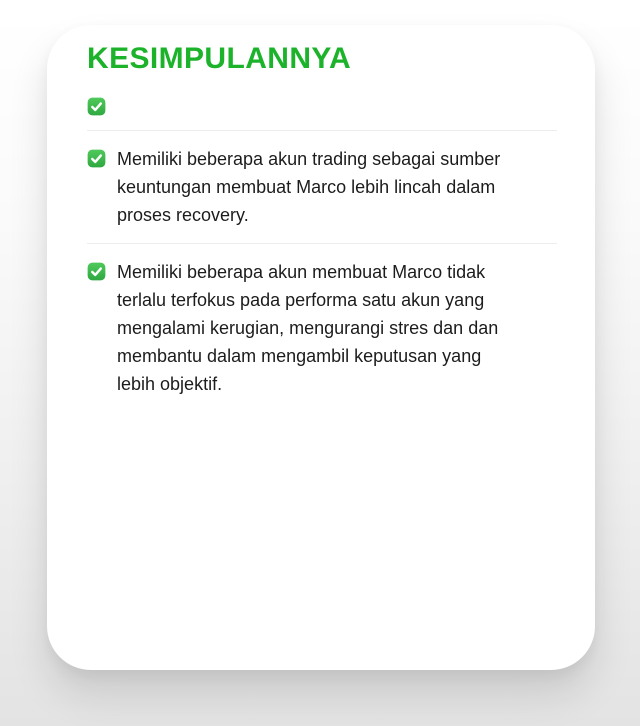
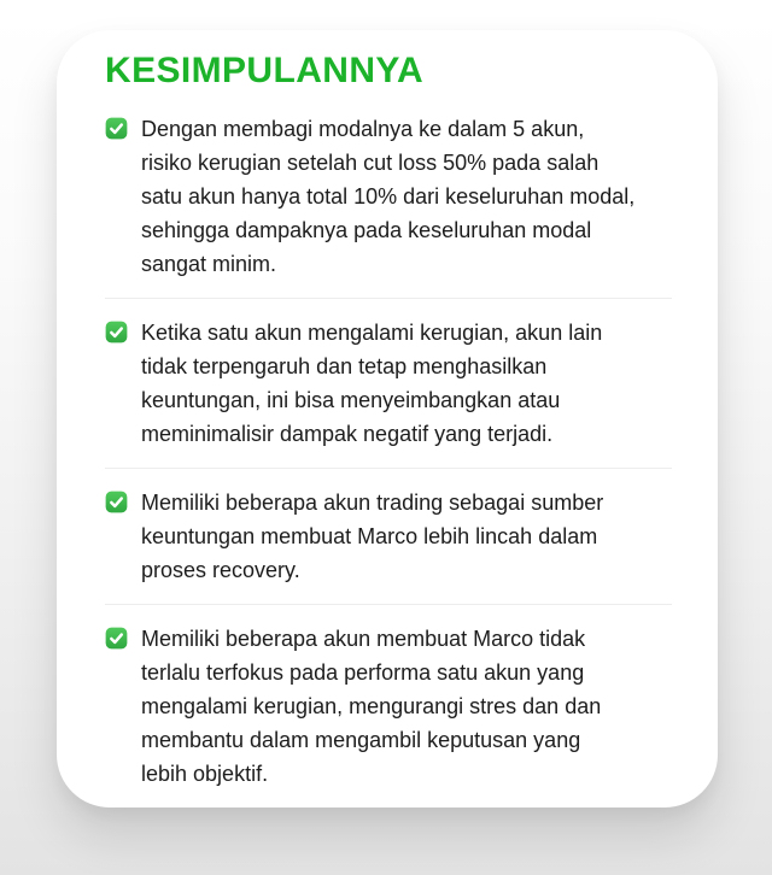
  KESIMPULANNYA
+ Dengan membagi modalnya ke dalam 5 akun,
+ risiko kerugian setelah cut loss 50% pada salah
+ satu akun hanya total 10% dari keseluruhan modal,
+ sehingga dampaknya pada keseluruhan modal
+ sangat minim.
+ Ketika satu akun mengalami kerugian, akun lain
+ tidak terpengaruh dan tetap menghasilkan
+ keuntungan, ini bisa menyeimbangkan atau
+ meminimalisir dampak negatif yang terjadi.
  Memiliki beberapa akun trading sebagai sumber
  keuntungan membuat Marco lebih lincah dalam
  proses recovery.
  Memiliki beberapa akun membuat Marco tidak
  terlalu terfokus pada performa satu akun yang
  mengalami kerugian, mengurangi stres dan dan
  membantu dalam mengambil keputusan yang
  lebih objektif.
